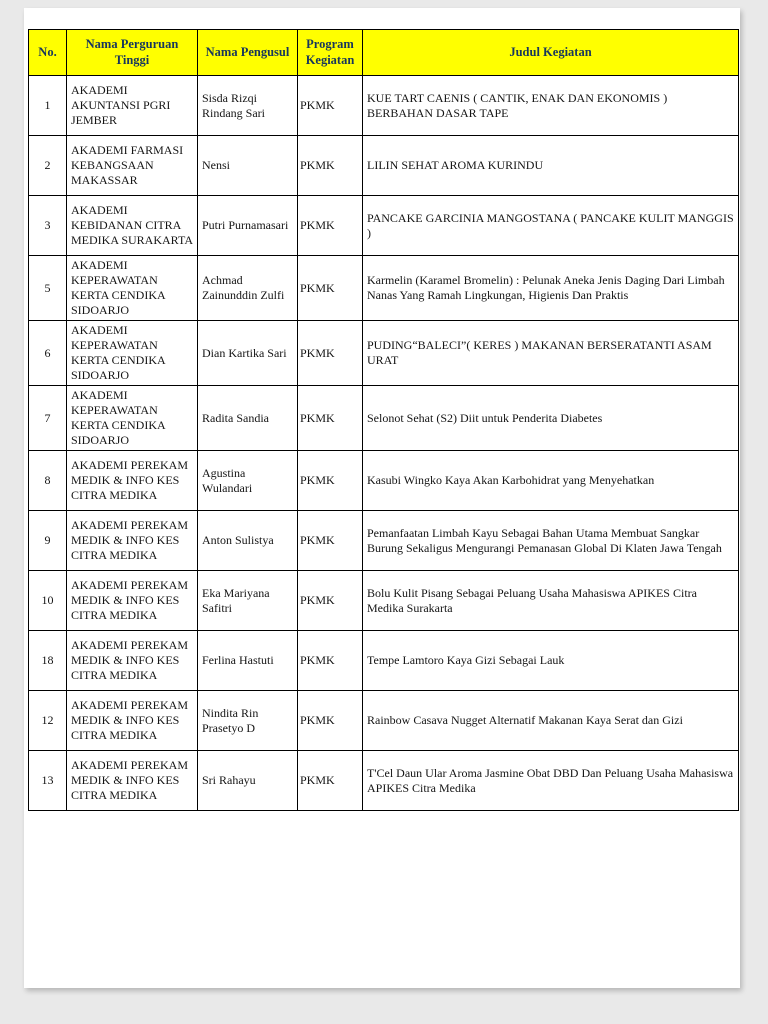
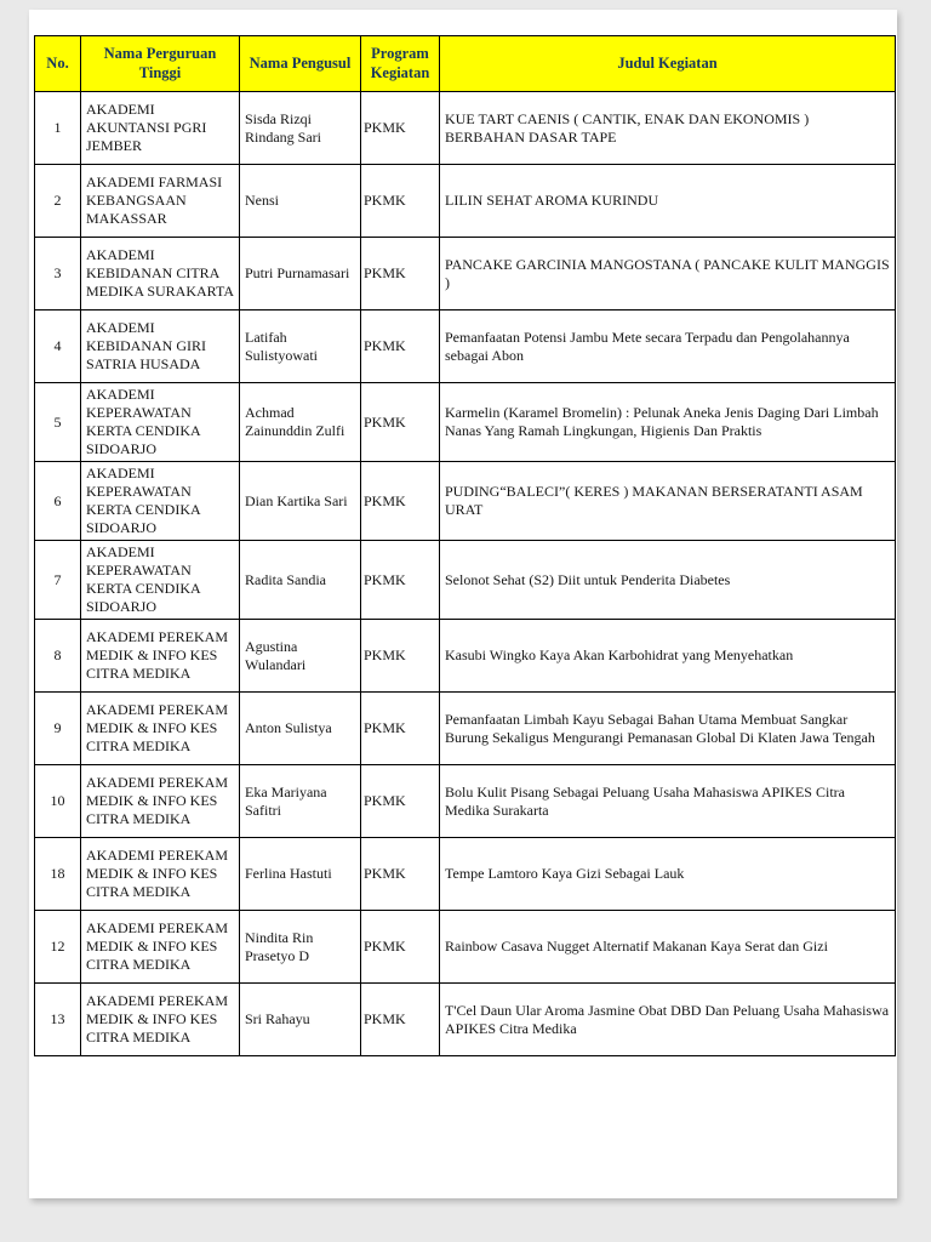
  No.	Nama Perguruan Tinggi	Nama Pengusul	Program Kegiatan	Judul Kegiatan
  1	AKADEMI AKUNTANSI PGRI JEMBER	Sisda Rizqi Rindang Sari	PKMK	KUE TART CAENIS ( CANTIK, ENAK DAN EKONOMIS ) BERBAHAN DASAR TAPE
  2	AKADEMI FARMASI KEBANGSAAN MAKASSAR	Nensi	PKMK	LILIN SEHAT AROMA KURINDU
  3	AKADEMI KEBIDANAN CITRA MEDIKA SURAKARTA	Putri Purnamasari	PKMK	PANCAKE GARCINIA MANGOSTANA ( PANCAKE KULIT MANGGIS )
+ 4	AKADEMI KEBIDANAN GIRI SATRIA HUSADA	Latifah Sulistyowati	PKMK	Pemanfaatan Potensi Jambu Mete secara Terpadu dan Pengolahannya sebagai Abon
  5	AKADEMI KEPERAWATAN KERTA CENDIKA SIDOARJO	Achmad Zainunddin Zulfi	PKMK	Karmelin (Karamel Bromelin) : Pelunak Aneka Jenis Daging Dari Limbah Nanas Yang Ramah Lingkungan, Higienis Dan Praktis
  6	AKADEMI KEPERAWATAN KERTA CENDIKA SIDOARJO	Dian Kartika Sari	PKMK	PUDING“BALECI”( KERES ) MAKANAN BERSERATANTI ASAM URAT
  7	AKADEMI KEPERAWATAN KERTA CENDIKA SIDOARJO	Radita Sandia	PKMK	Selonot Sehat (S2) Diit untuk Penderita Diabetes
  8	AKADEMI PEREKAM MEDIK & INFO KES CITRA MEDIKA	Agustina Wulandari	PKMK	Kasubi Wingko Kaya Akan Karbohidrat yang Menyehatkan
  9	AKADEMI PEREKAM MEDIK & INFO KES CITRA MEDIKA	Anton Sulistya	PKMK	Pemanfaatan Limbah Kayu Sebagai Bahan Utama Membuat Sangkar Burung Sekaligus Mengurangi Pemanasan Global Di Klaten Jawa Tengah
  10	AKADEMI PEREKAM MEDIK & INFO KES CITRA MEDIKA	Eka Mariyana Safitri	PKMK	Bolu Kulit Pisang Sebagai Peluang Usaha Mahasiswa APIKES Citra Medika Surakarta
  18	AKADEMI PEREKAM MEDIK & INFO KES CITRA MEDIKA	Ferlina Hastuti	PKMK	Tempe Lamtoro Kaya Gizi Sebagai Lauk
  12	AKADEMI PEREKAM MEDIK & INFO KES CITRA MEDIKA	Nindita Rin Prasetyo D	PKMK	Rainbow Casava Nugget Alternatif Makanan Kaya Serat dan Gizi
  13	AKADEMI PEREKAM MEDIK & INFO KES CITRA MEDIKA	Sri Rahayu	PKMK	T'Cel Daun Ular Aroma Jasmine Obat DBD Dan Peluang Usaha Mahasiswa APIKES Citra Medika
